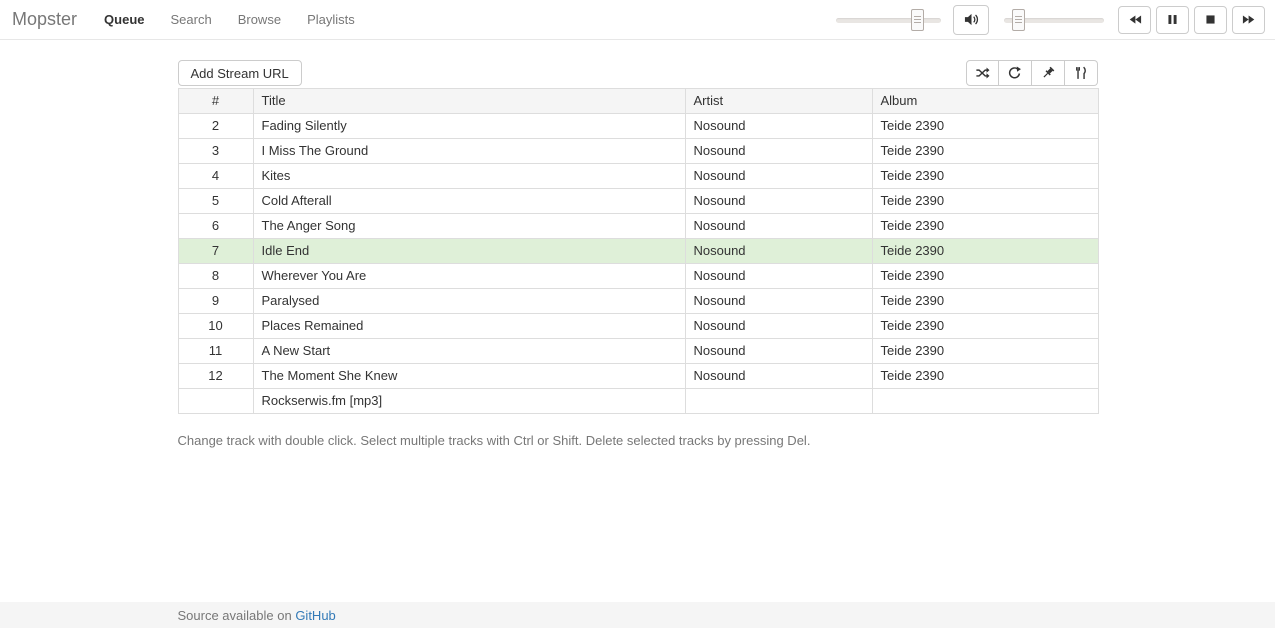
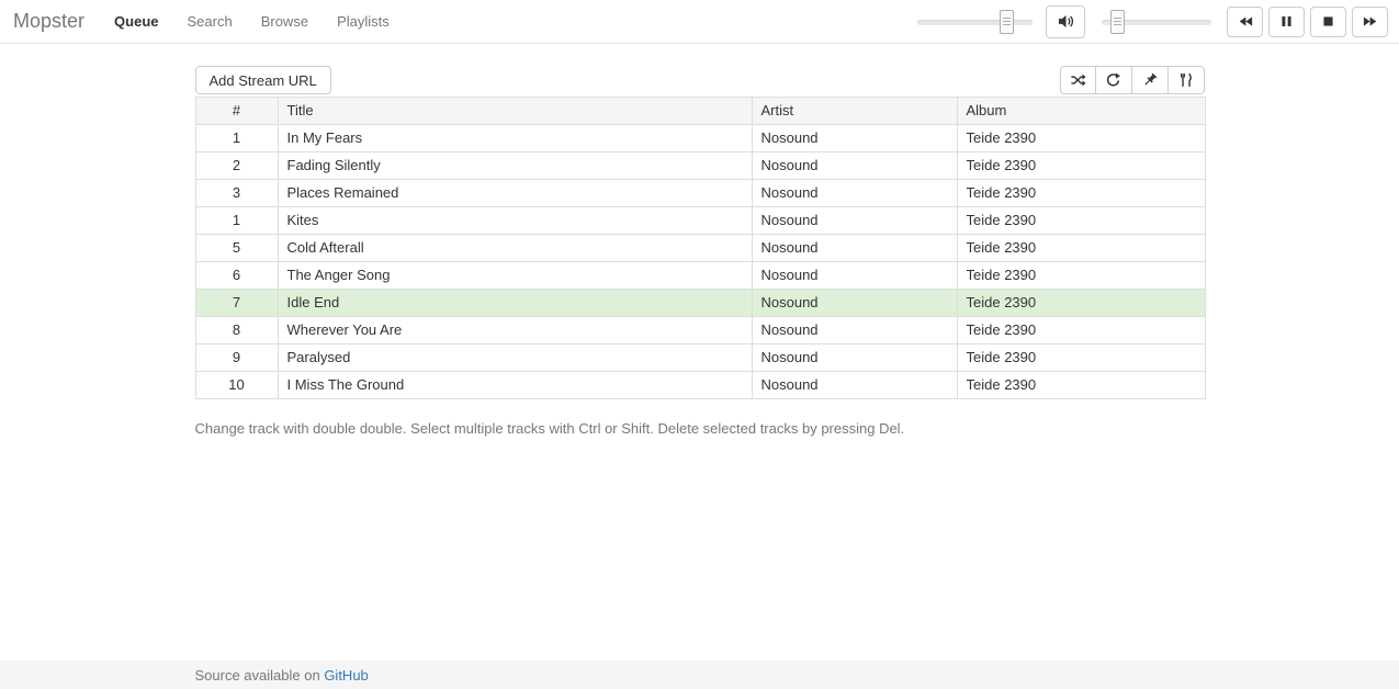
  Mopster
  Queue
  Search
  Browse
  Playlists
  Add Stream URL
  #	Title	Artist	Album
+ 1	In My Fears	Nosound	Teide 2390
  2	Fading Silently	Nosound	Teide 2390
- 3	I Miss The Ground	Nosound	Teide 2390
+ 3	Places Remained	Nosound	Teide 2390
- 4	Kites	Nosound	Teide 2390
+ 1	Kites	Nosound	Teide 2390
  5	Cold Afterall	Nosound	Teide 2390
  6	The Anger Song	Nosound	Teide 2390
  7	Idle End	Nosound	Teide 2390
  8	Wherever You Are	Nosound	Teide 2390
  9	Paralysed	Nosound	Teide 2390
- 10	Places Remained	Nosound	Teide 2390
+ 10	I Miss The Ground	Nosound	Teide 2390
- 11	A New Start	Nosound	Teide 2390
- 12	The Moment She Knew	Nosound	Teide 2390
- 	Rockserwis.fm [mp3]
- Change track with double click. Select multiple tracks with Ctrl or Shift. Delete selected tracks by pressing Del.
+ Change track with double double. Select multiple tracks with Ctrl or Shift. Delete selected tracks by pressing Del.
  Source available on GitHub
